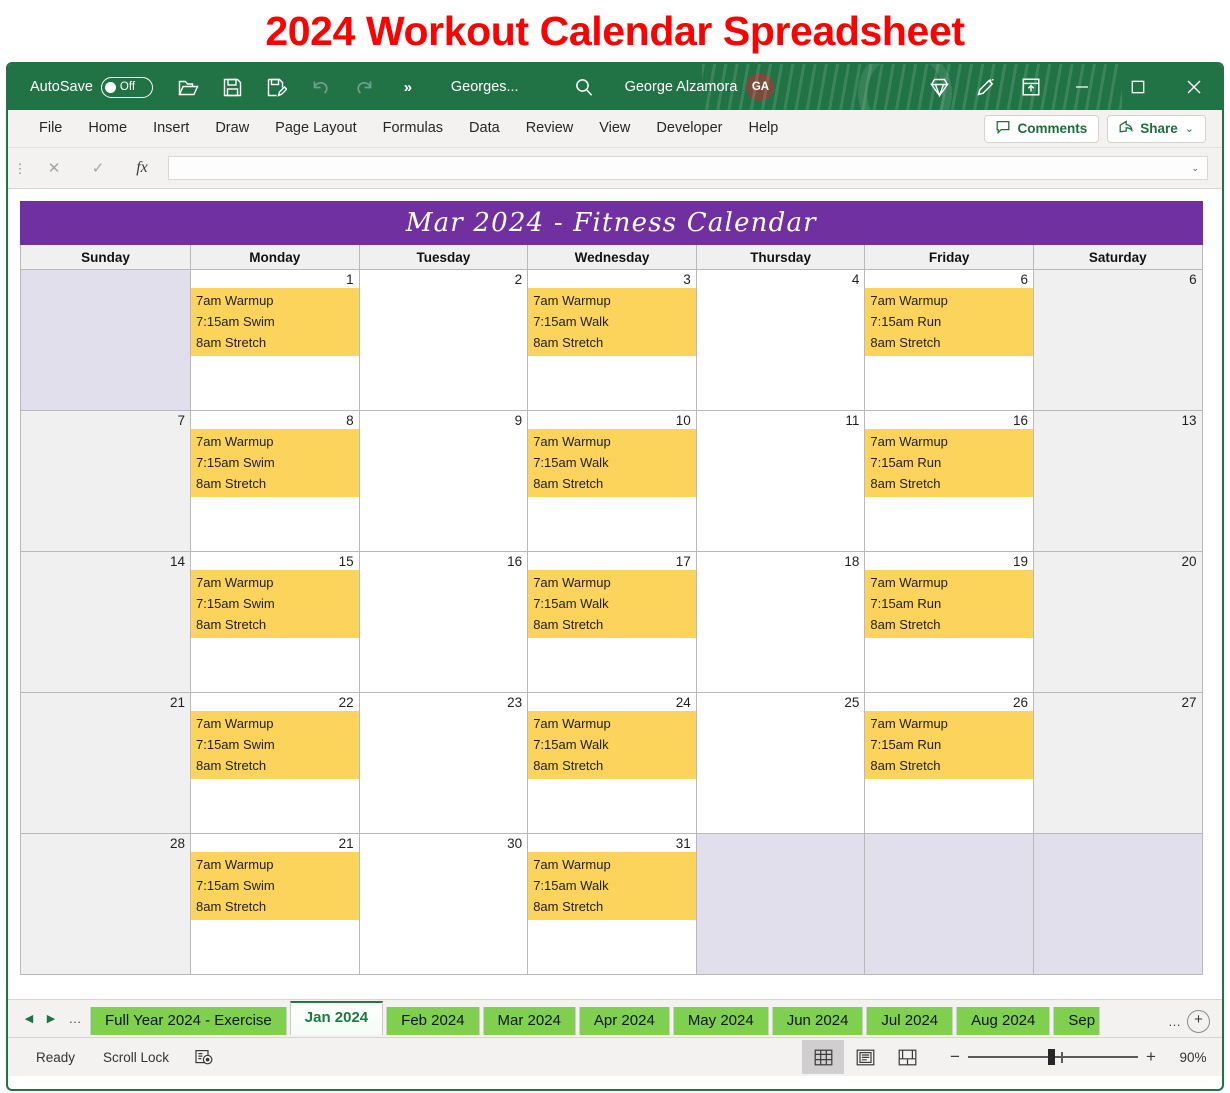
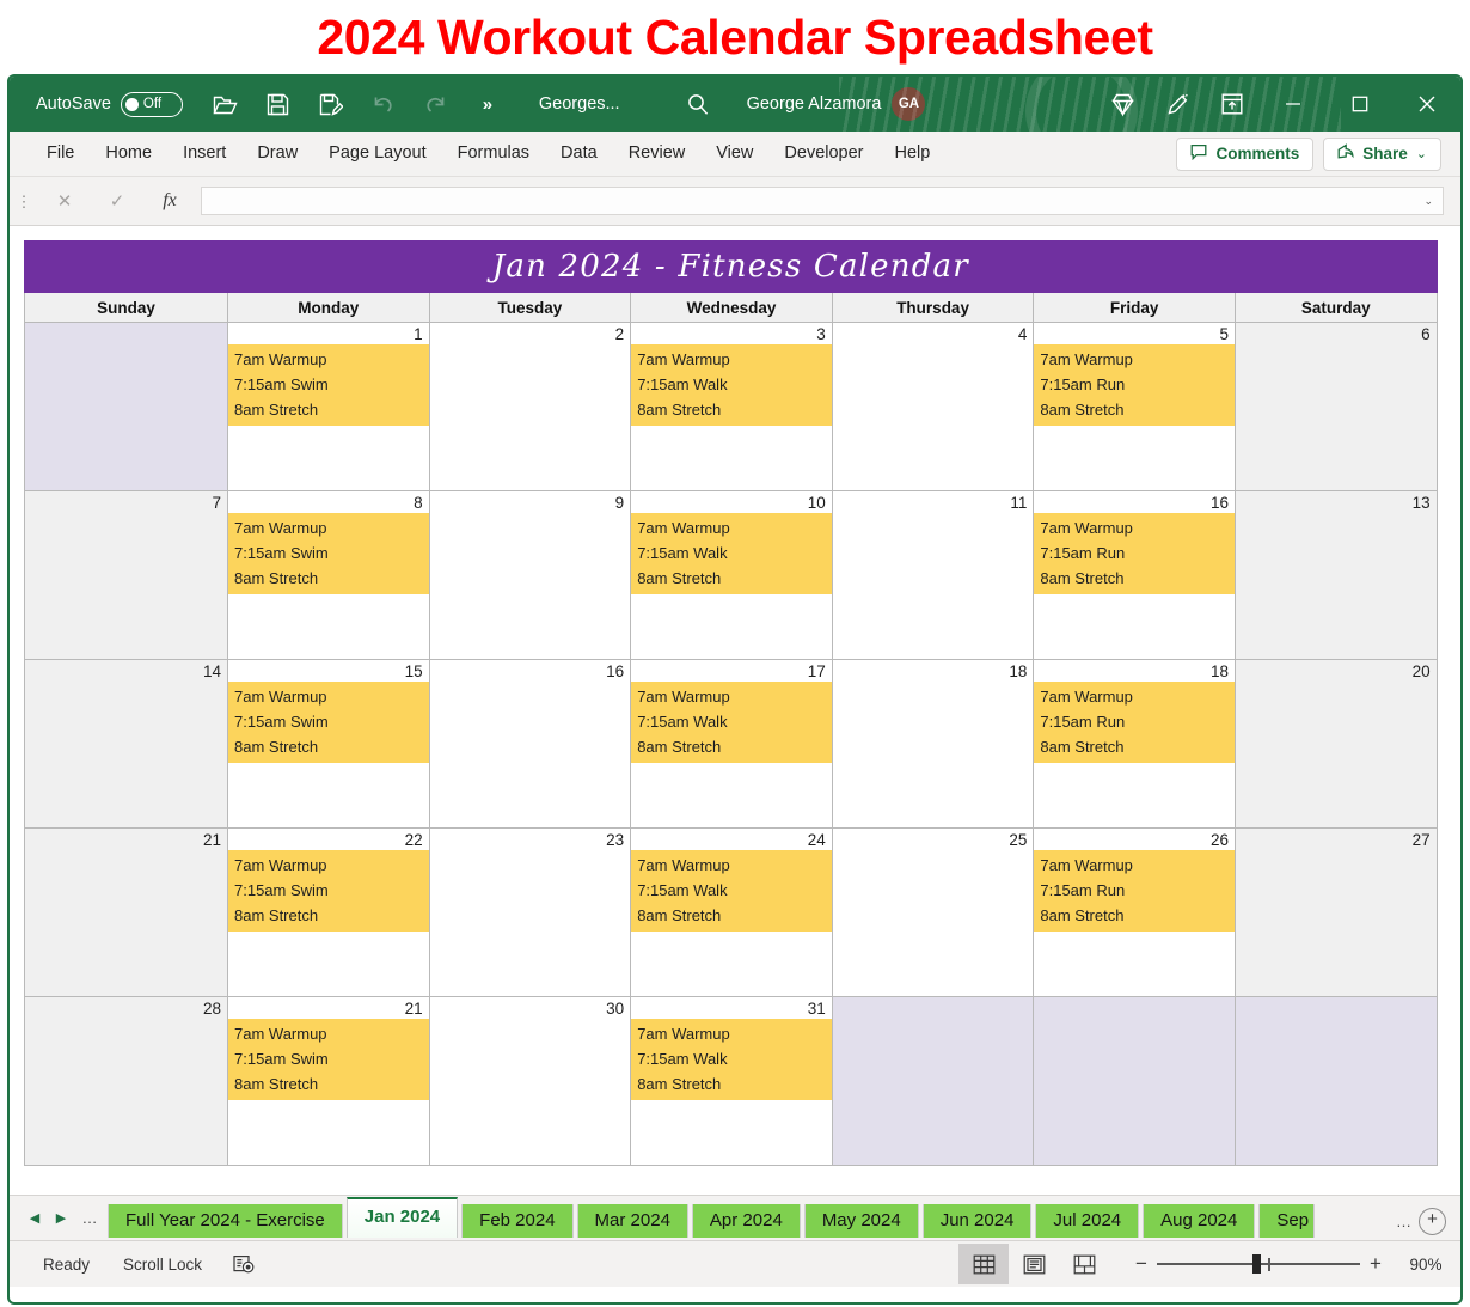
  2024 Workout Calendar Spreadsheet
  AutoSave
  Off
  »
  Georges...
  George Alzamora
  GA
  File
  Home
  Insert
  Draw
  Page Layout
  Formulas
  Data
  Review
  View
  Developer
  Help
  Comments
  Share
  ⌄
  ⋮
  ✕
  ✓
  fx
  ⌄
- Mar 2024 - Fitness Calendar
+ Jan 2024 - Fitness Calendar
  Sunday	Monday	Tuesday	Wednesday	Thursday	Friday	Saturday
- 	17am Warmup7:15am Swim8am Stretch	2	37am Warmup7:15am Walk8am Stretch	4	67am Warmup7:15am Run8am Stretch	6
+ 	17am Warmup7:15am Swim8am Stretch	2	37am Warmup7:15am Walk8am Stretch	4	57am Warmup7:15am Run8am Stretch	6
  7	87am Warmup7:15am Swim8am Stretch	9	107am Warmup7:15am Walk8am Stretch	11	167am Warmup7:15am Run8am Stretch	13
- 14	157am Warmup7:15am Swim8am Stretch	16	177am Warmup7:15am Walk8am Stretch	18	197am Warmup7:15am Run8am Stretch	20
+ 14	157am Warmup7:15am Swim8am Stretch	16	177am Warmup7:15am Walk8am Stretch	18	187am Warmup7:15am Run8am Stretch	20
  21	227am Warmup7:15am Swim8am Stretch	23	247am Warmup7:15am Walk8am Stretch	25	267am Warmup7:15am Run8am Stretch	27
  28	217am Warmup7:15am Swim8am Stretch	30	317am Warmup7:15am Walk8am Stretch
  ◀
  ▶
  …
  Full Year 2024 - Exercise
  Jan 2024
  Feb 2024
  Mar 2024
  Apr 2024
  May 2024
  Jun 2024
  Jul 2024
  Aug 2024
  Sep
  …
  +
  Ready
  Scroll Lock
  −
  +
  90%
